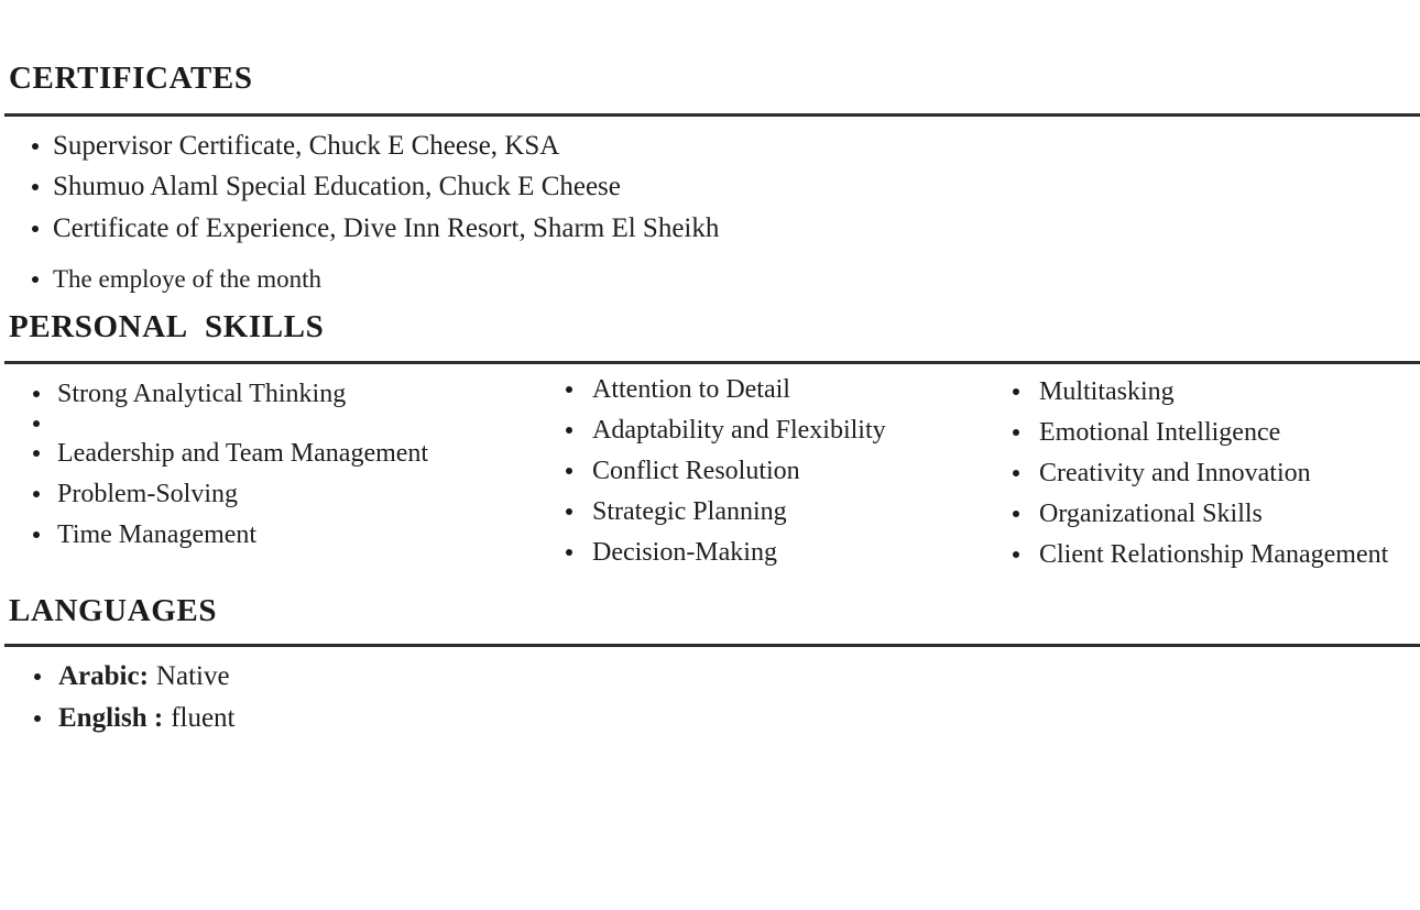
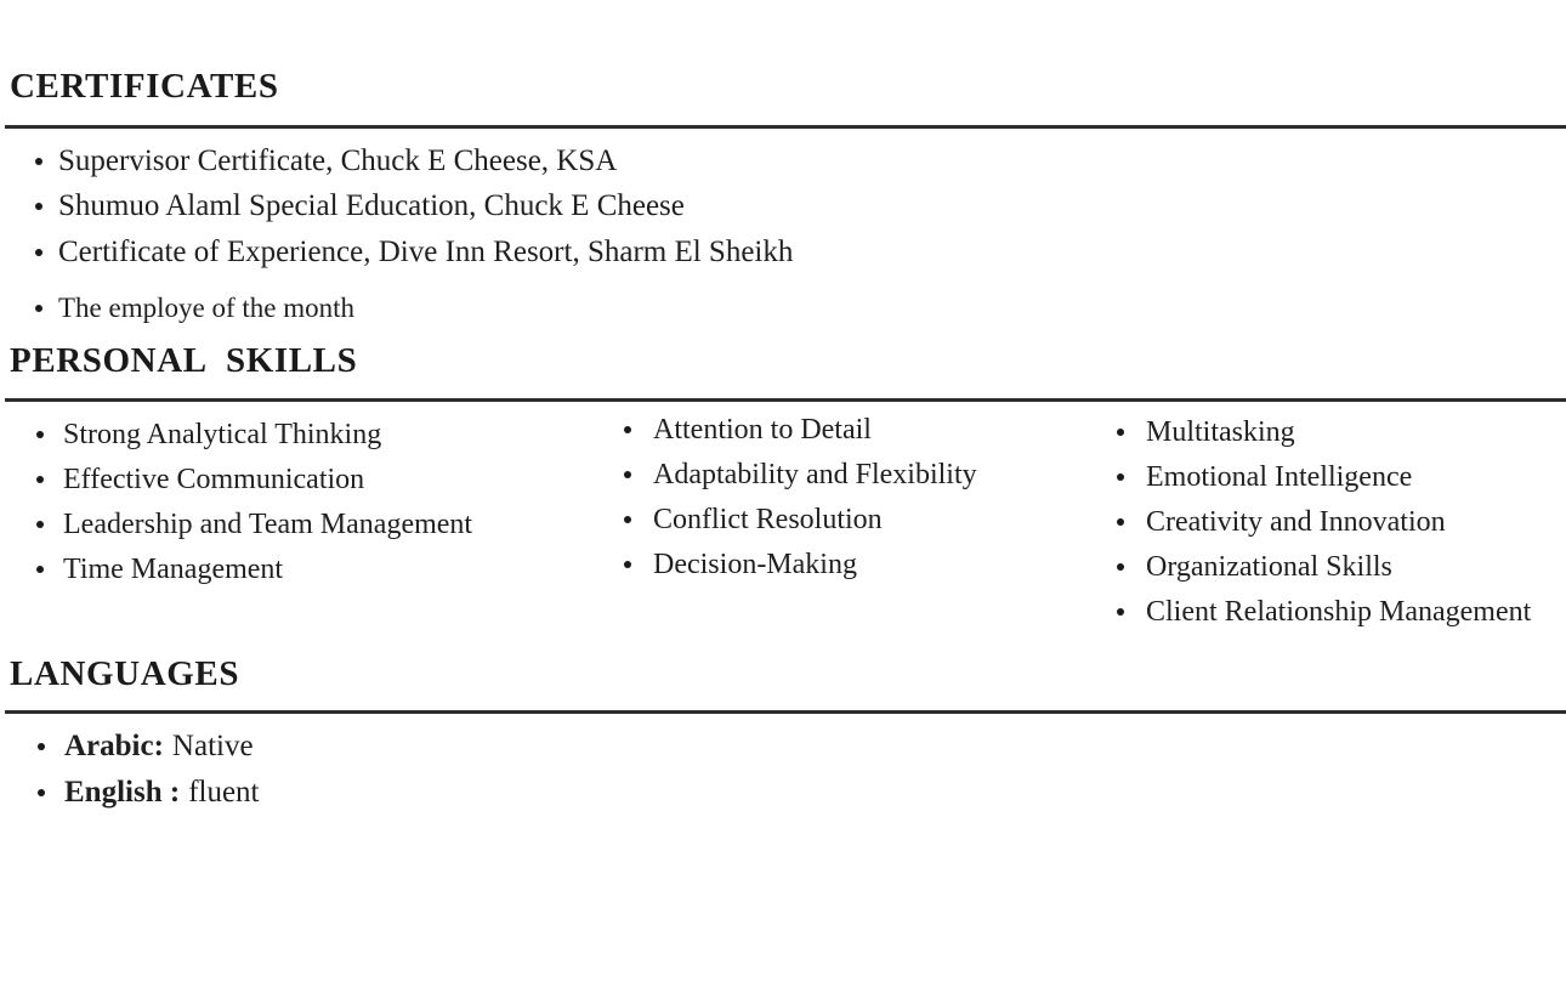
  CERTIFICATES
  Supervisor Certificate, Chuck E Cheese, KSA
  Shumuo Alaml Special Education, Chuck E Cheese
  Certificate of Experience, Dive Inn Resort, Sharm El Sheikh
  The employe of the month
  PERSONAL SKILLS
  Strong Analytical Thinking
+ Effective Communication
  Leadership and Team Management
- Problem-Solving
  Time Management
  Attention to Detail
  Adaptability and Flexibility
  Conflict Resolution
- Strategic Planning
  Decision-Making
  Multitasking
  Emotional Intelligence
  Creativity and Innovation
  Organizational Skills
  Client Relationship Management
  LANGUAGES
  Arabic:
  Native
  English :
  fluent
